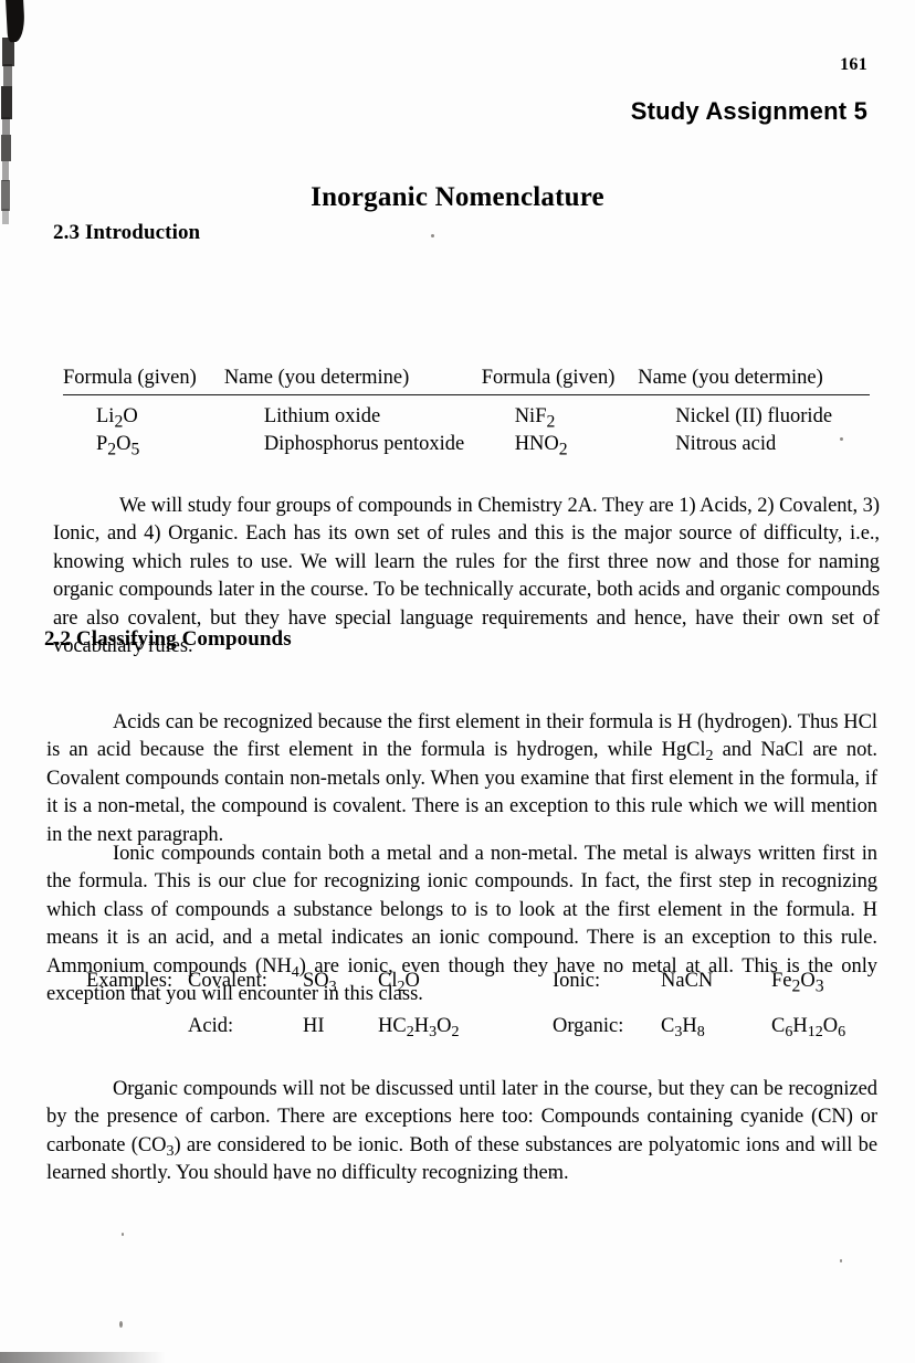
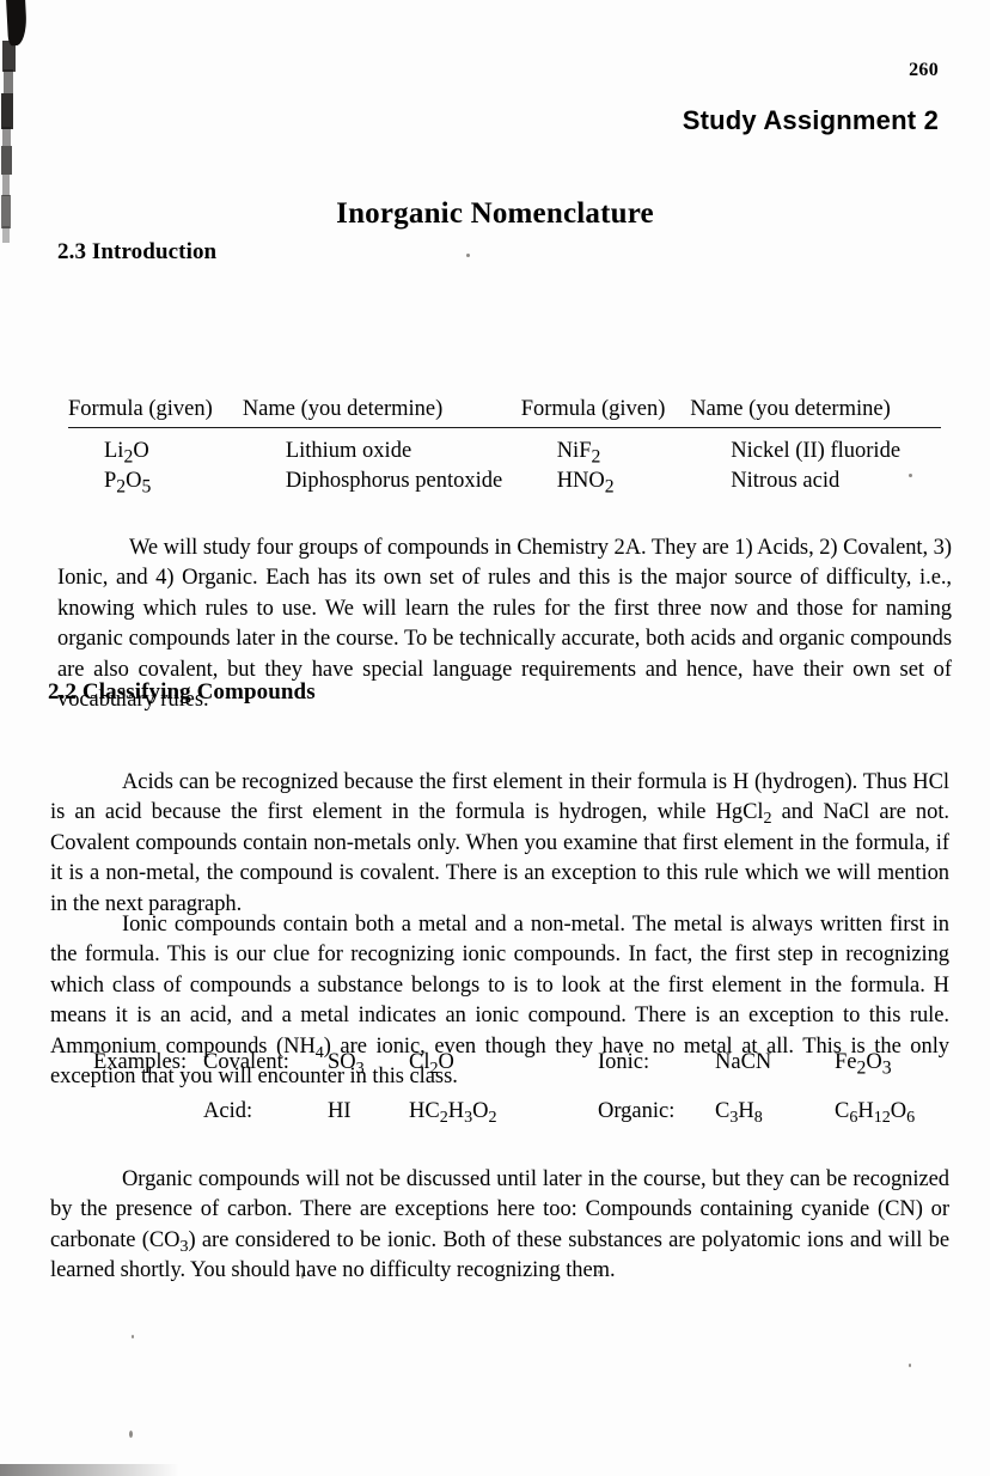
- 161
+ 260
- Study Assignment 5
+ Study Assignment 2
  Inorganic Nomenclature
  2.3 Introduction
  Formula (given)	Name (you determine)	Formula (given)	Name (you determine)
  Li2O	Lithium oxide	NiF2	Nickel (II) fluoride
  P2O5	Diphosphorus pentoxide	HNO2	Nitrous acid
  We will study four groups of compounds in Chemistry 2A. They are 1) Acids, 2) Covalent, 3) Ionic, and 4) Organic. Each has its own set of rules and this is the major source of difficulty, i.e., knowing which rules to use. We will learn the rules for the first three now and those for naming organic compounds later in the course. To be technically accurate, both acids and organic compounds are also covalent, but they have special language requirements and hence, have their own set of vocabulary rules.
  2.2 Classifying Compounds
  Acids can be recognized because the first element in their formula is H (hydrogen). Thus HCl is an acid because the first element in the formula is hydrogen, while HgCl2 and NaCl are not. Covalent compounds contain non-metals only. When you examine that first element in the formula, if it is a non-metal, the compound is covalent. There is an exception to this rule which we will mention in the next paragraph.
  Ionic compounds contain both a metal and a non-metal. The metal is always written first in the formula. This is our clue for recognizing ionic compounds. In fact, the first step in recognizing which class of compounds a substance belongs to is to look at the first element in the formula. H means it is an acid, and a metal indicates an ionic compound. There is an exception to this rule. Ammonium compounds (NH4) are ionic, even though they have no metal at all. This is the only exception that you will encounter in this class.
  Examples:	Covalent:	SO3	Cl2O	Ionic:	NaCN	Fe2O3
  	Acid:	HI	HC2H3O2	Organic:	C3H8	C6H12O6
  Organic compounds will not be discussed until later in the course, but they can be recognized by the presence of carbon. There are exceptions here too: Compounds containing cyanide (CN) or carbonate (CO3) are considered to be ionic. Both of these substances are polyatomic ions and will be learned shortly. You should have no difficulty recognizing them.
